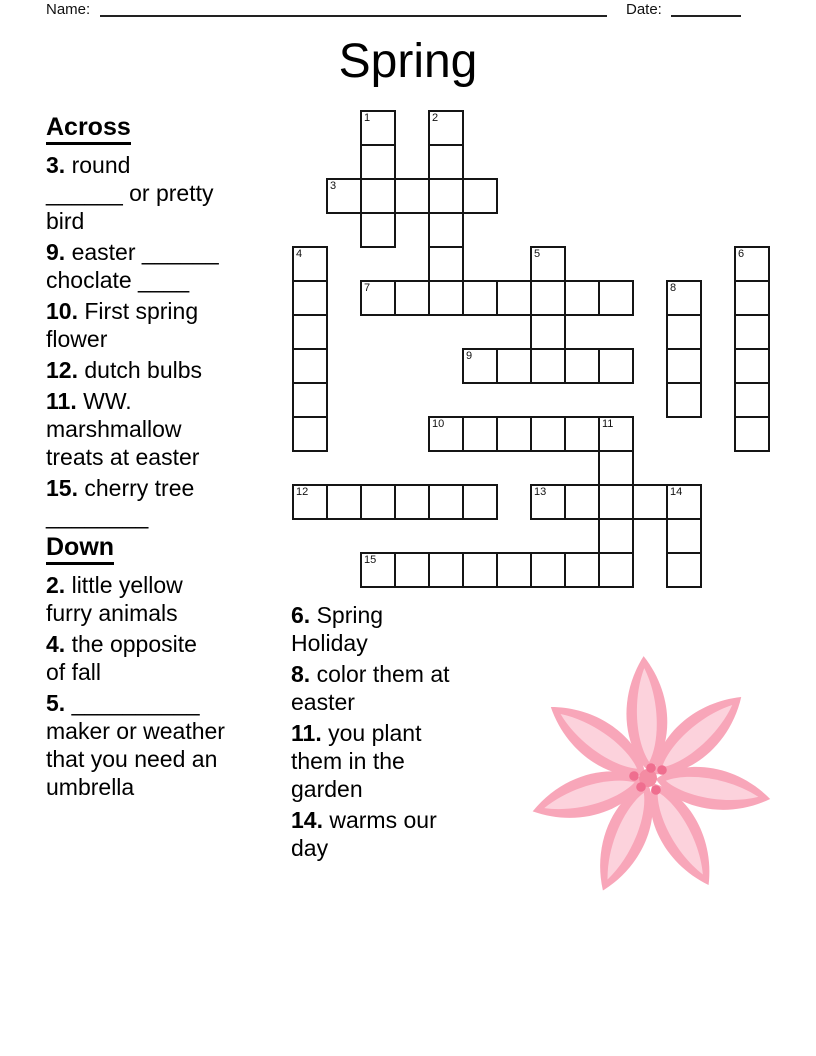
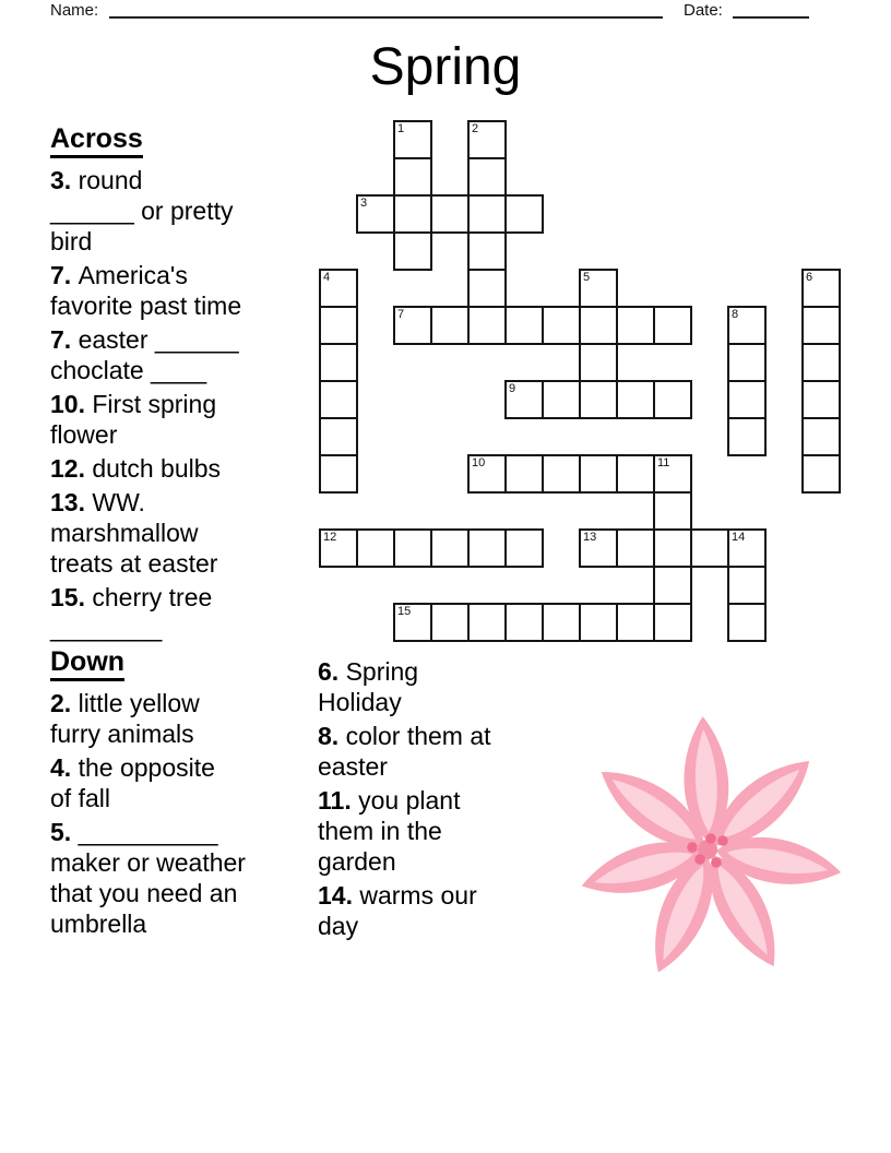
  Name:
  Date:
  Spring
  1
  2
  3
  4
  5
  6
  7
  8
  9
  10
  11
  12
  13
  14
  15
  Across
  3. round
  ______ or pretty
  bird
+ 7. America's
+ favorite past time
- 9. easter ______
+ 7. easter ______
  choclate ____
  10. First spring
  flower
  12. dutch bulbs
- 11. WW.
+ 13. WW.
  marshmallow
  treats at easter
  15. cherry tree
  ________
  Down
  2. little yellow
  furry animals
  4. the opposite
  of fall
  5. __________
  maker or weather
  that you need an
  umbrella
  6. Spring
  Holiday
  8. color them at
  easter
  11. you plant
  them in the
  garden
  14. warms our
  day
